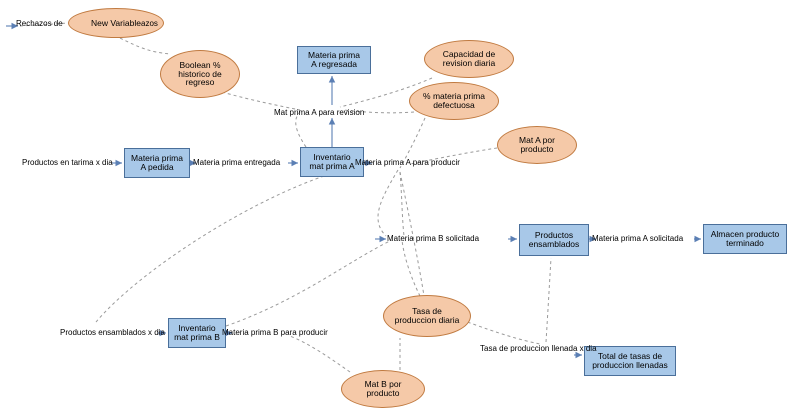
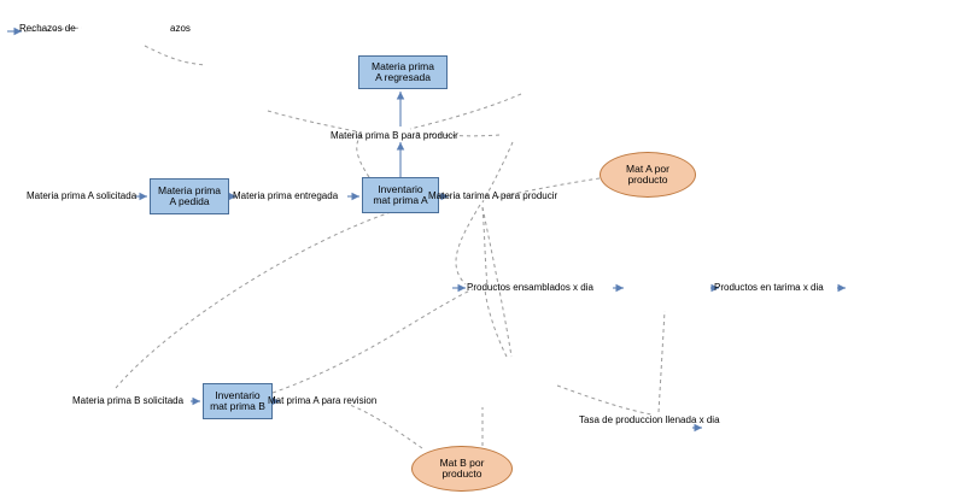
- New Variable
- Boolean %
- historico de
- regreso
  Materia prima
  A regresada
- Capacidad de
- revision diaria
- % materia prima
- defectuosa
  Mat A por
  producto
  Materia prima
  A pedida
  Inventario
  mat prima A
- Productos
- ensamblados
- Almacen producto
- terminado
  Inventario
  mat prima B
- Tasa de
- produccion diaria
- Total de tasas de
- produccion llenadas
  Mat B por
  producto
  Rechazos de
  azos
- Mat prima A para revision
+ Materia prima B para producir
- Productos en tarima x dia
+ Materia prima A solicitada
  Materia prima entregada
- Materia prima A para producir
+ Materia tarima A para producir
- Materia prima B solicitada
+ Productos ensamblados x dia
- Materia prima A solicitada
+ Productos en tarima x dia
- Productos ensamblados x dia
+ Materia prima B solicitada
- Materia prima B para producir
+ Mat prima A para revision
  Tasa de produccion llenada x dia
